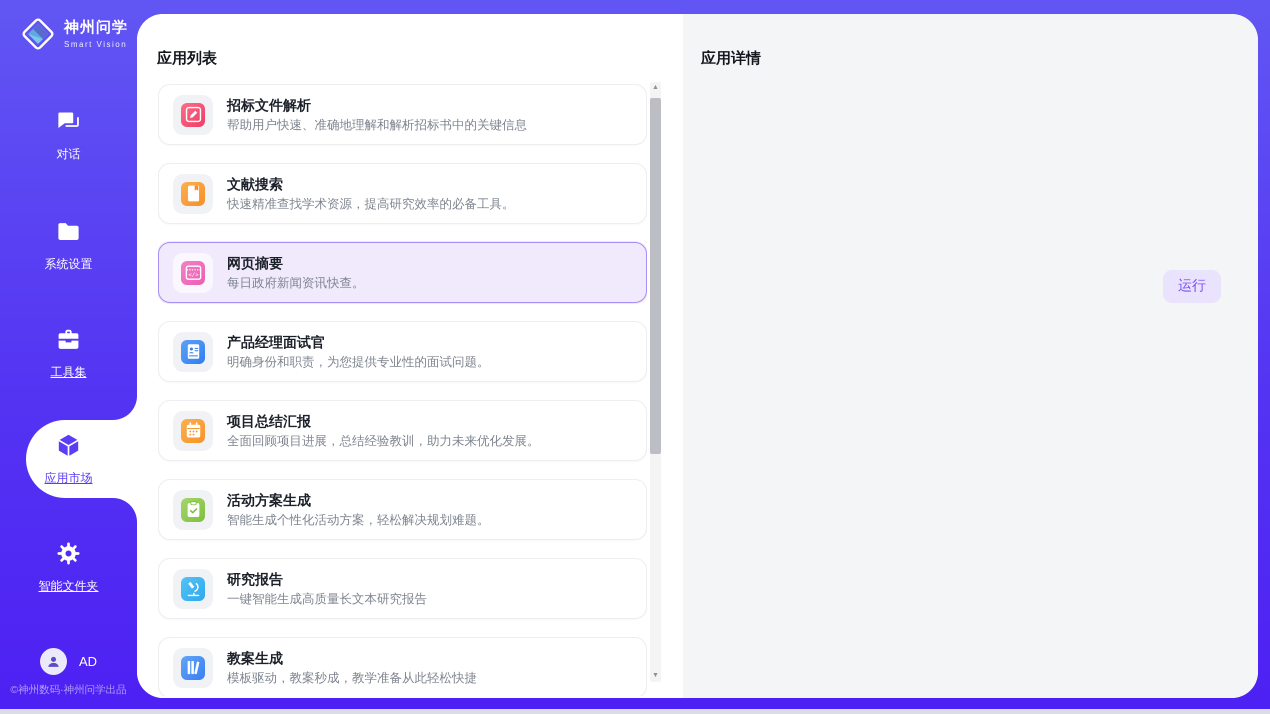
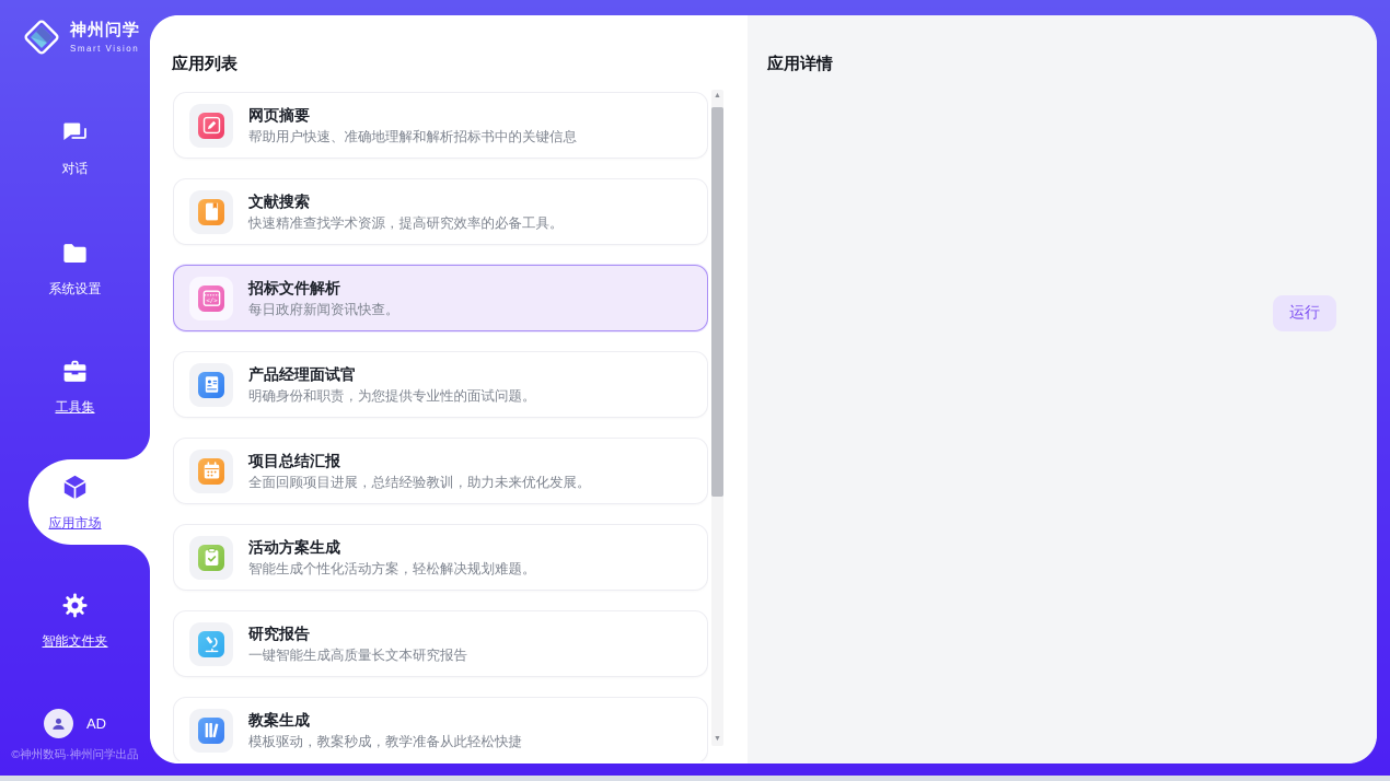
  神州问学
  Smart Vision
  对话
  系统设置
  工具集
  应用市场
  智能文件夹
  AD
  ©神州数码·神州问学出品
  应用列表
- 招标文件解析
+ 网页摘要
  帮助用户快速、准确地理解和解析招标书中的关键信息
  文献搜索
  快速精准查找学术资源，提高研究效率的必备工具。
- 网页摘要
+ 招标文件解析
  每日政府新闻资讯快查。
  产品经理面试官
  明确身份和职责，为您提供专业性的面试问题。
  项目总结汇报
  全面回顾项目进展，总结经验教训，助力未来优化发展。
  活动方案生成
  智能生成个性化活动方案，轻松解决规划难题。
  研究报告
  一键智能生成高质量长文本研究报告
  教案生成
  模板驱动，教案秒成，教学准备从此轻松快捷
  应用详情
  运行
